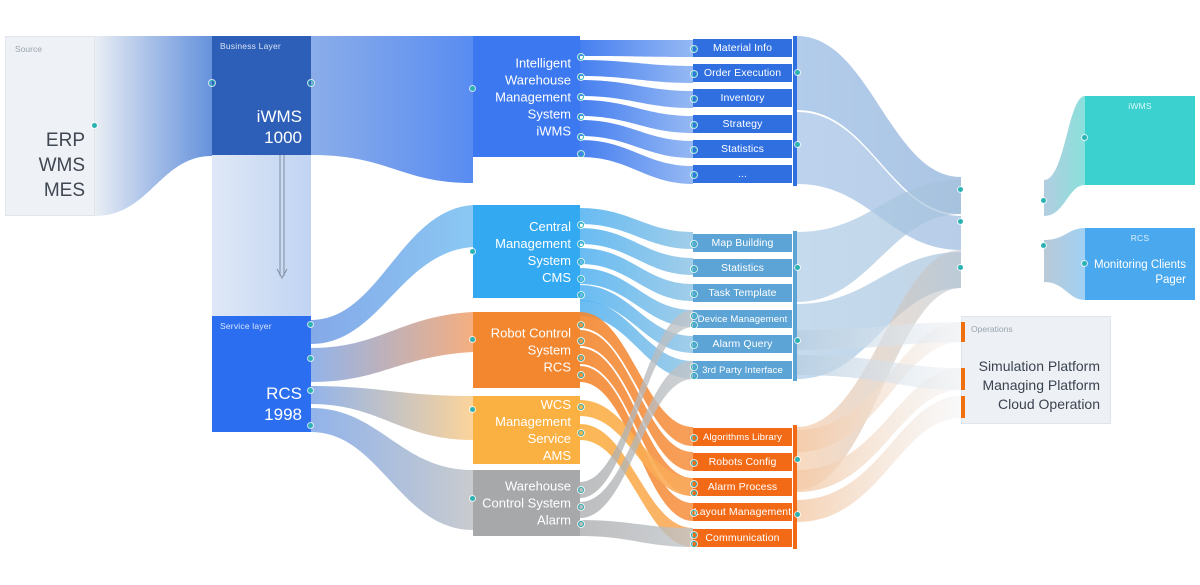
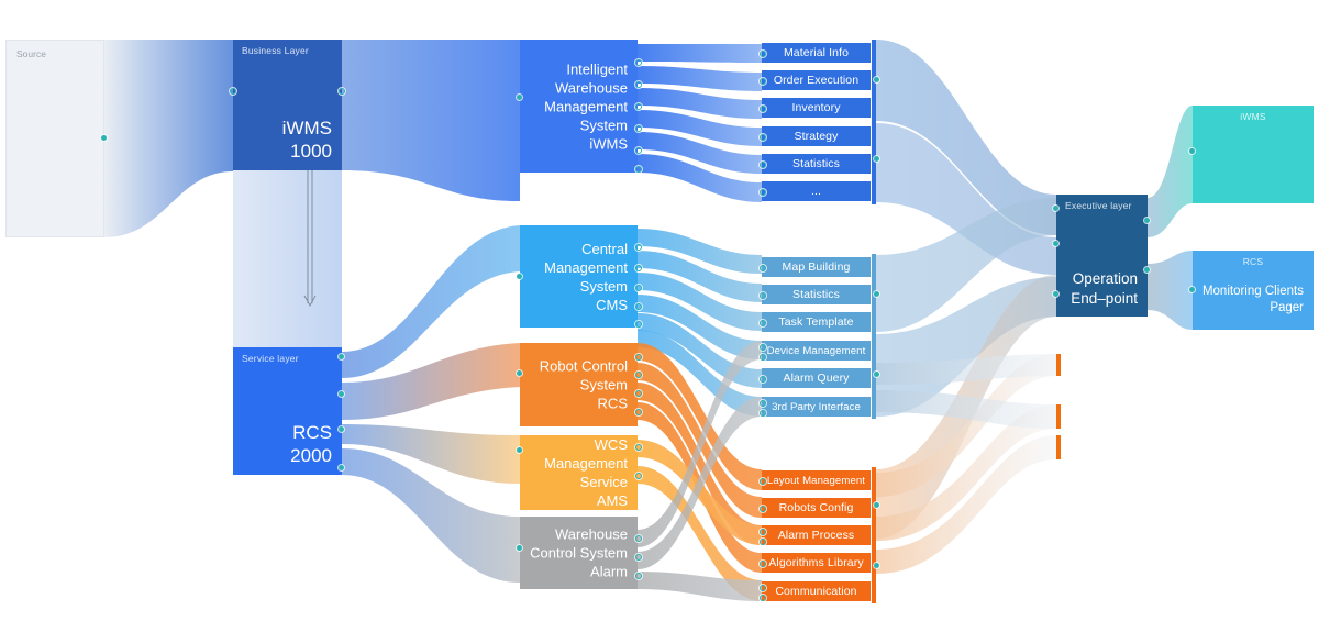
  Source
- ERP
- WMS
- MES
  Business Layer
  iWMS
  1000
  Service layer
  RCS
- 1998
+ 2000
  Intelligent
  Warehouse
  Management
  System
  iWMS
  Central
  Management
  System
  CMS
  Robot Control
  System
  RCS
  WCS
  Management
  Service
  AMS
  Warehouse
  Control System
  Alarm
  Material Info
  Order Execution
  Inventory
  Strategy
  Statistics
  ...
  Map Building
  Statistics
  Task Template
  Device Management
  Alarm Query
  3rd Party Interface
- Algorithms Library
+ Layout Management
  Robots Config
  Alarm Process
- Layout Management
+ Algorithms Library
  Communication
+ Executive layer
+ Operation
+ End–point
  iWMS
  RCS
  Monitoring Clients
  Pager
- Operations
- Simulation Platform
- Managing Platform
- Cloud Operation
